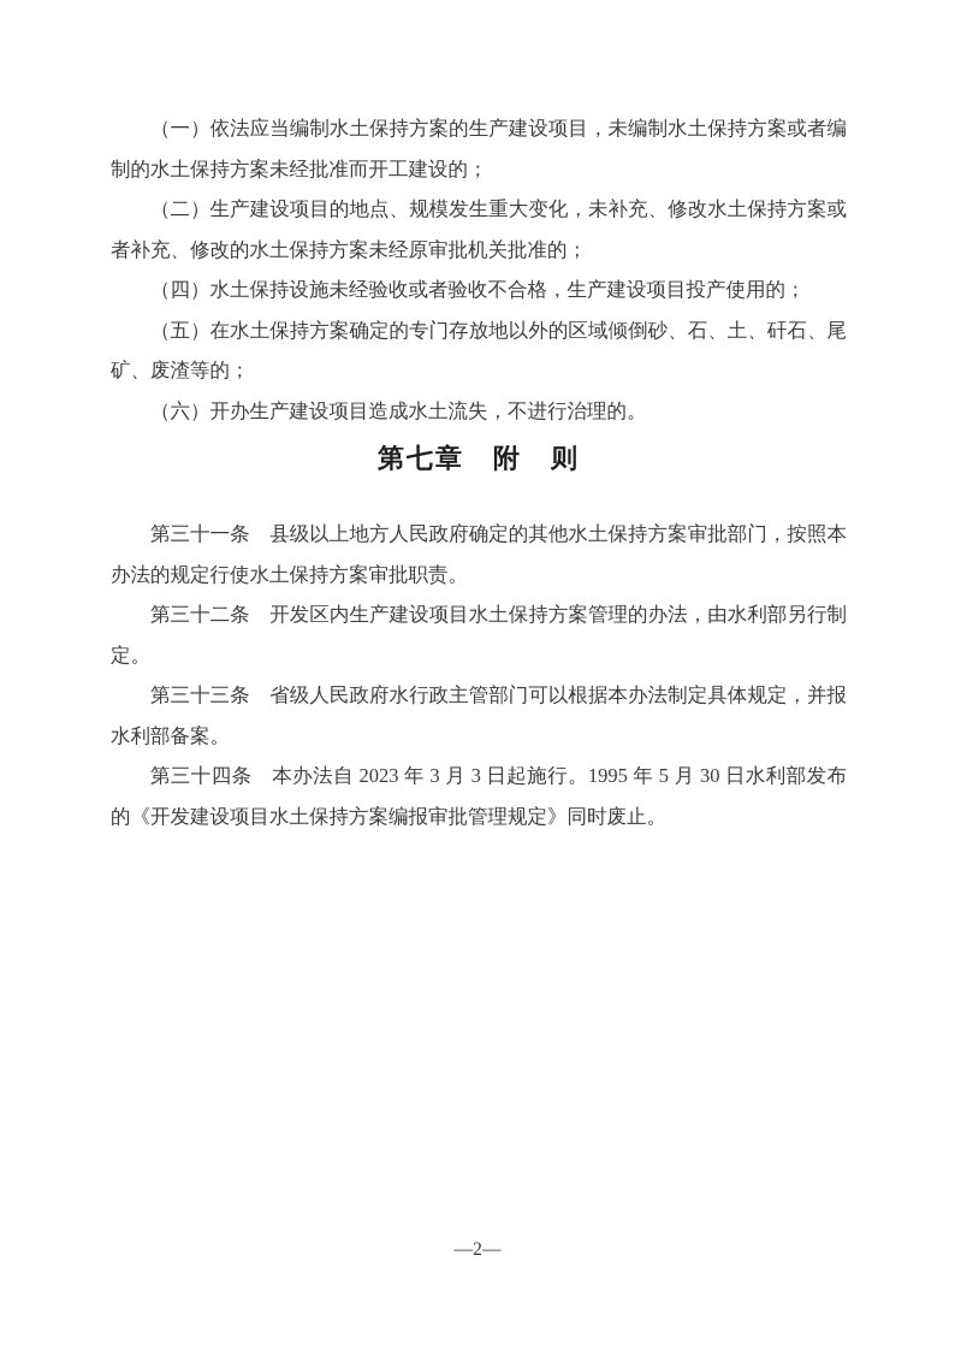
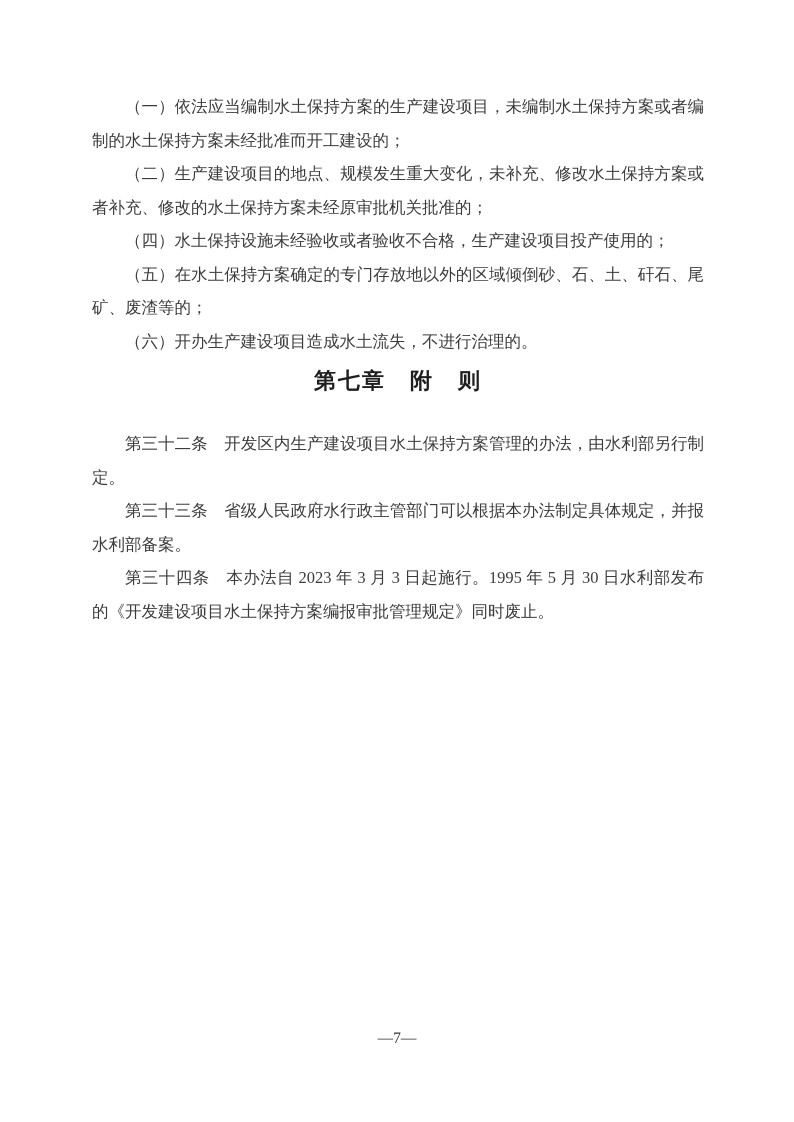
  （一）依法应当编制水土保持方案的生产建设项目，未编制水土保持方案或者编制的水土保持方案未经批准而开工建设的；
  （二）生产建设项目的地点、规模发生重大变化，未补充、修改水土保持方案或者补充、修改的水土保持方案未经原审批机关批准的；
  （四）水土保持设施未经验收或者验收不合格，生产建设项目投产使用的；
  （五）在水土保持方案确定的专门存放地以外的区域倾倒砂、石、土、矸石、尾矿、废渣等的；
  （六）开办生产建设项目造成水土流失，不进行治理的。
  第七章 附 则
- 第三十一条 县级以上地方人民政府确定的其他水土保持方案审批部门，按照本办法的规定行使水土保持方案审批职责。
  第三十二条 开发区内生产建设项目水土保持方案管理的办法，由水利部另行制定。
  第三十三条 省级人民政府水行政主管部门可以根据本办法制定具体规定，并报水利部备案。
  第三十四条 本办法自 2023 年 3 月 3 日起施行。1995 年 5 月 30 日水利部发布的《开发建设项目水土保持方案编报审批管理规定》同时废止。
- —2—
+ —7—
